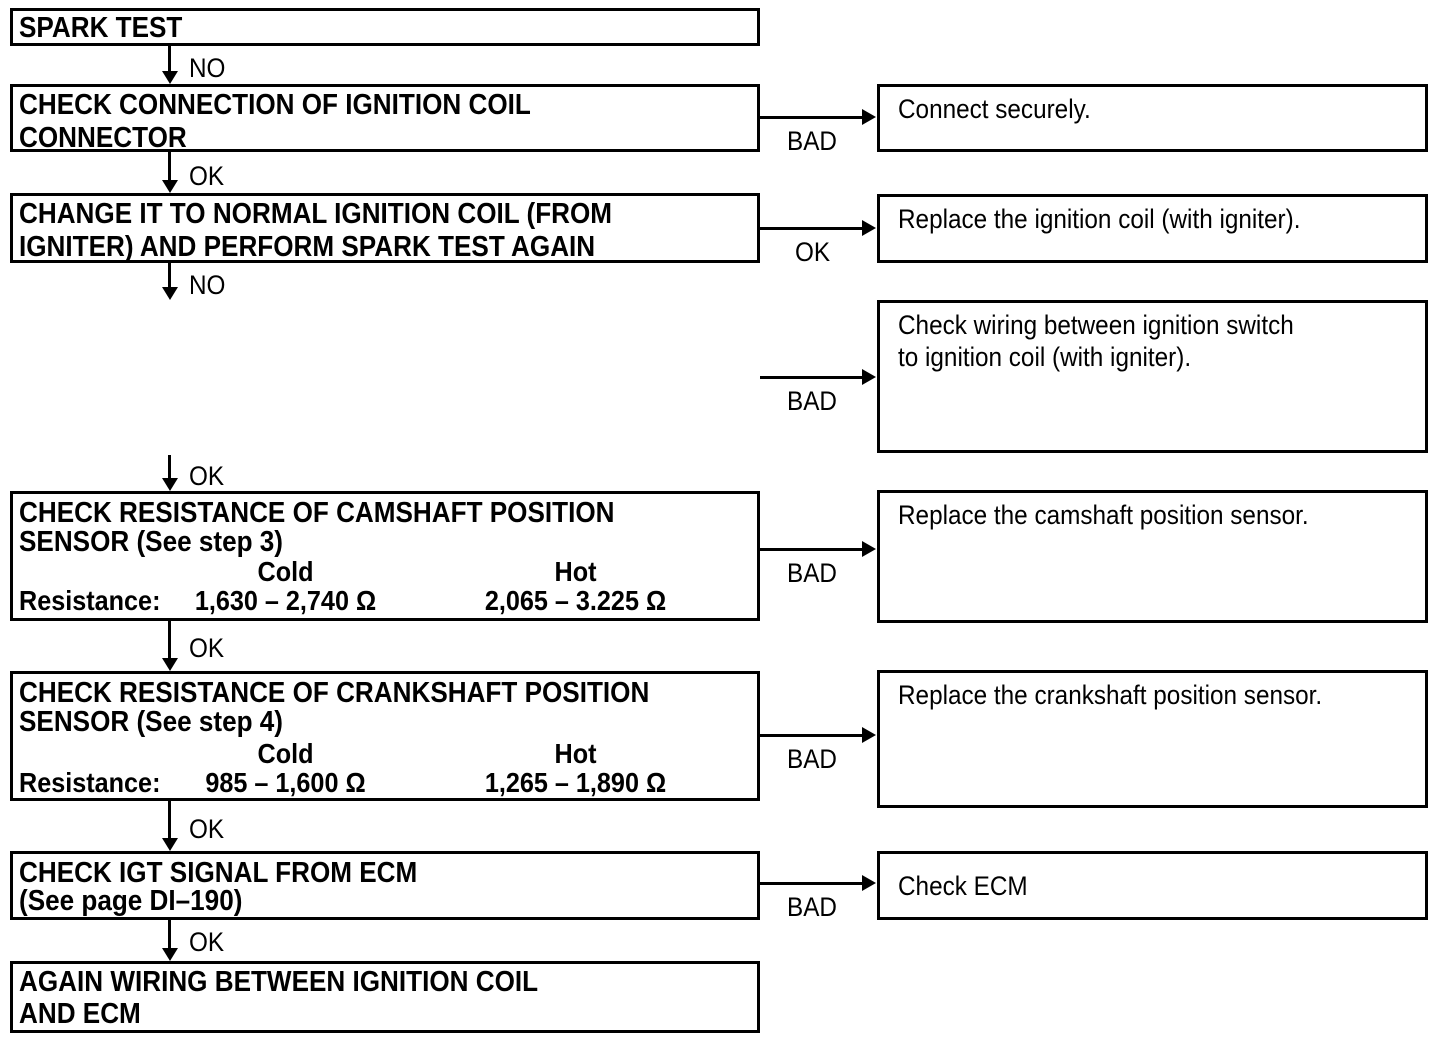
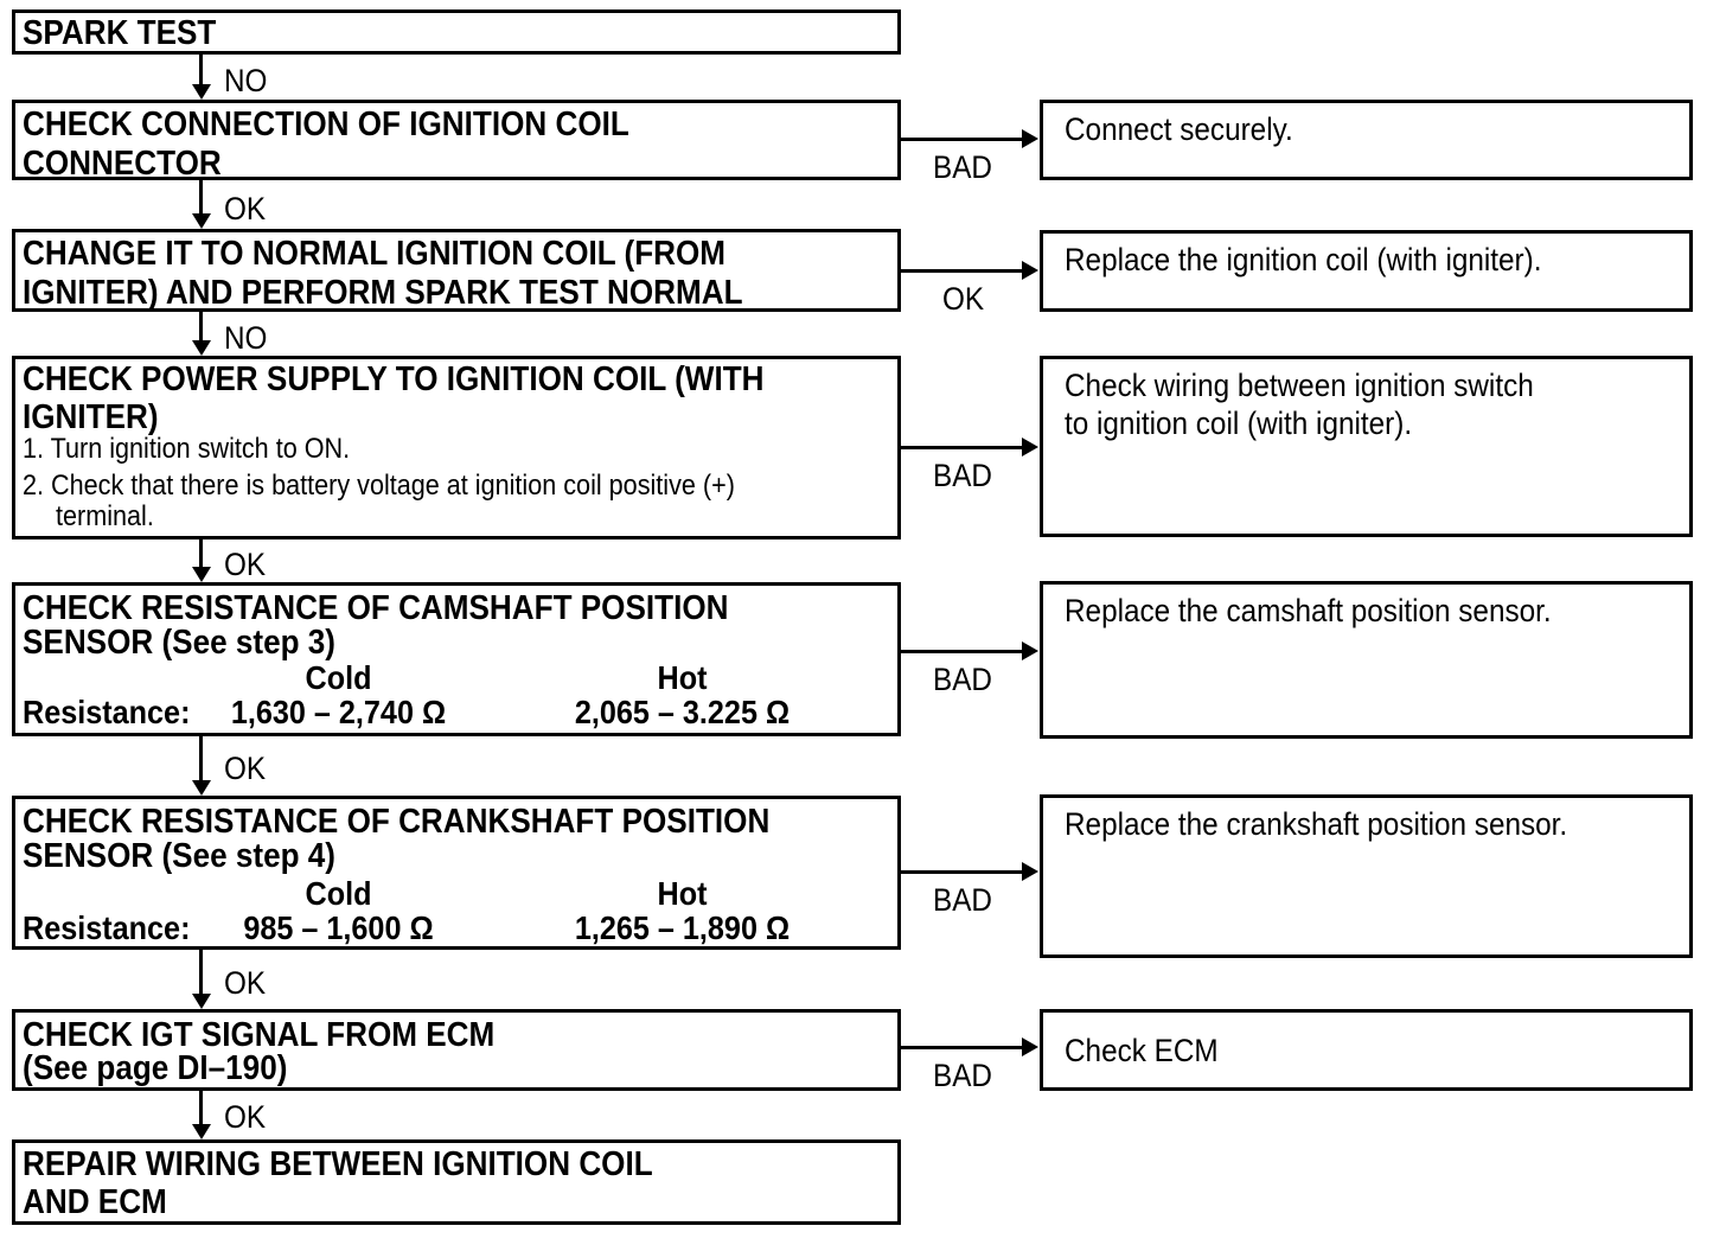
  SPARK TEST
  CHECK CONNECTION OF IGNITION COIL
  CONNECTOR
  CHANGE IT TO NORMAL IGNITION COIL (FROM
- IGNITER) AND PERFORM SPARK TEST AGAIN
+ IGNITER) AND PERFORM SPARK TEST NORMAL
+ CHECK POWER SUPPLY TO IGNITION COIL (WITH
+ IGNITER)
+ 1. Turn ignition switch to ON.
+ 2. Check that there is battery voltage at ignition coil positive (+)
+ terminal.
  CHECK RESISTANCE OF CAMSHAFT POSITION
  SENSOR (See step 3)
  Cold
  Hot
  Resistance:
  1,630 – 2,740 Ω
  2,065 – 3.225 Ω
  CHECK RESISTANCE OF CRANKSHAFT POSITION
  SENSOR (See step 4)
  Cold
  Hot
  Resistance:
  985 – 1,600 Ω
  1,265 – 1,890 Ω
  CHECK IGT SIGNAL FROM ECM
  (See page DI–190)
- AGAIN WIRING BETWEEN IGNITION COIL
+ REPAIR WIRING BETWEEN IGNITION COIL
  AND ECM
  Connect securely.
  Replace the ignition coil (with igniter).
  Check wiring between ignition switch
  to ignition coil (with igniter).
  Replace the camshaft position sensor.
  Replace the crankshaft position sensor.
  Check ECM
  NO
  OK
  NO
  OK
  OK
  OK
  OK
  BAD
  OK
  BAD
  BAD
  BAD
  BAD
